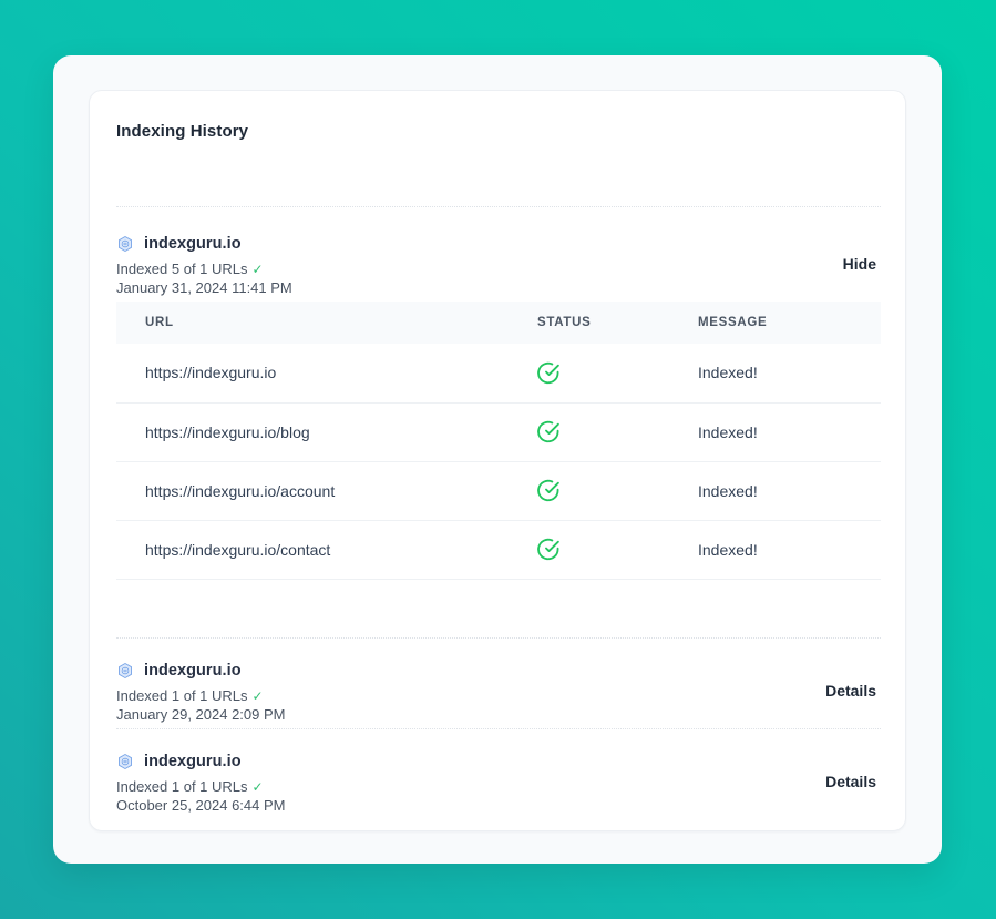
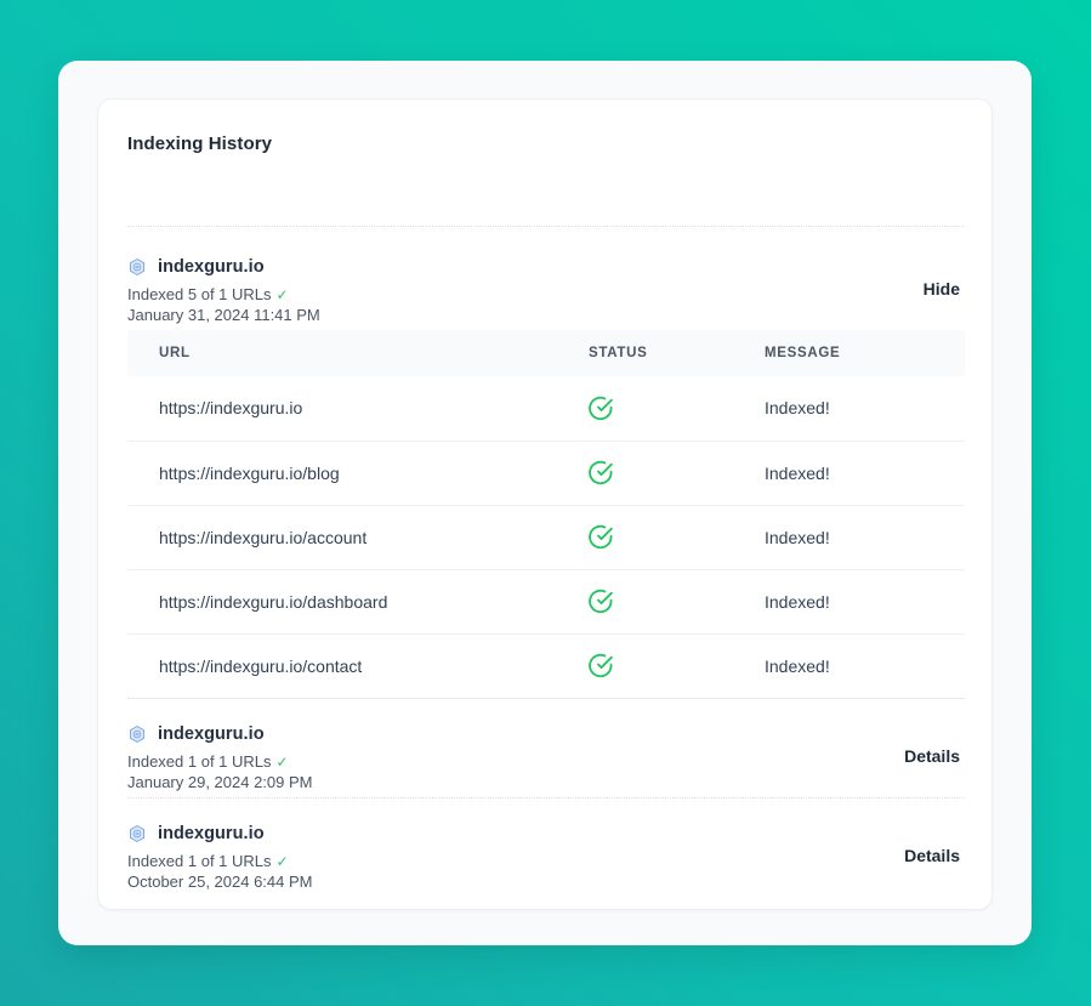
  Indexing History
  indexguru.io
  Indexed 5 of 1 URLs ✓
  January 31, 2024 11:41 PM
  Hide
  URL	STATUS	MESSAGE
  https://indexguru.io		Indexed!
  https://indexguru.io/blog		Indexed!
  https://indexguru.io/account		Indexed!
+ https://indexguru.io/dashboard		Indexed!
  https://indexguru.io/contact		Indexed!
  indexguru.io
  Indexed 1 of 1 URLs ✓
  January 29, 2024 2:09 PM
  Details
  indexguru.io
  Indexed 1 of 1 URLs ✓
  October 25, 2024 6:44 PM
  Details
